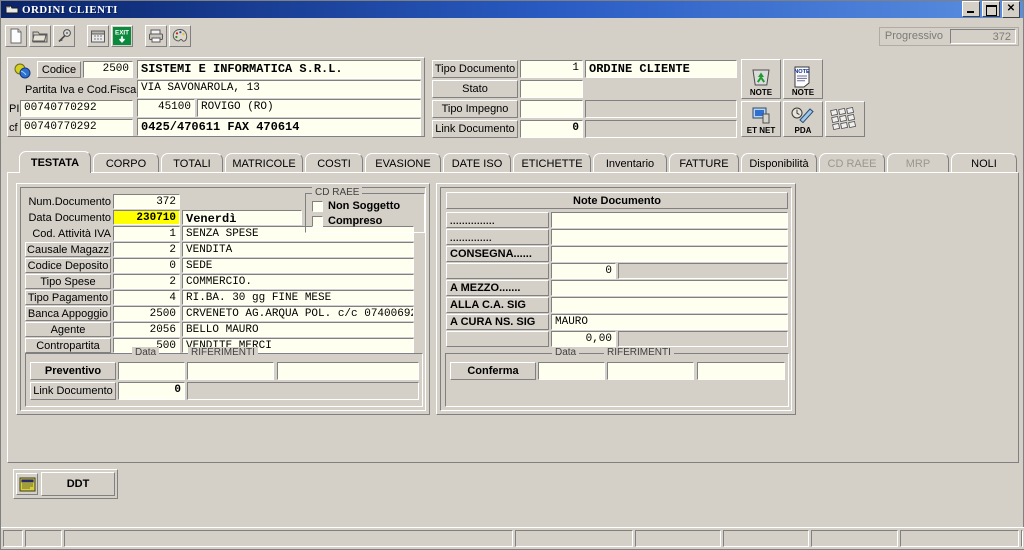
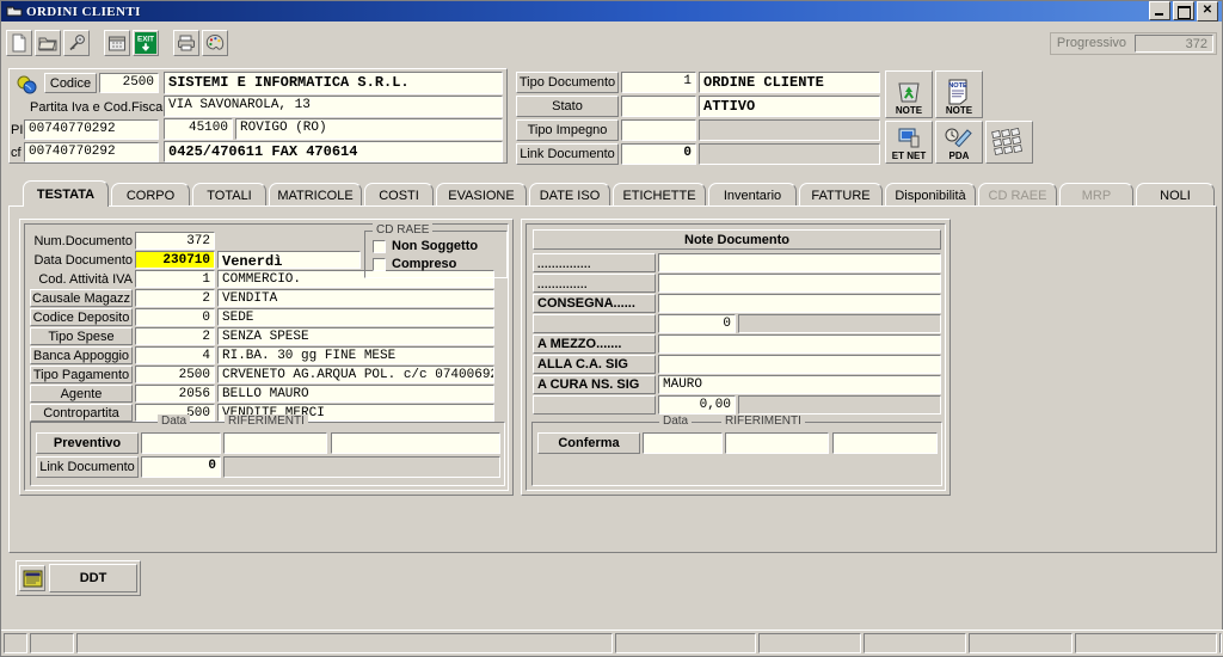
  ORDINI CLIENTI
  ✕
  Progressivo
  372
  Codice
  2500
  Partita Iva e Cod.Fisca
  PI
  00740770292
  cf
  00740770292
  SISTEMI E INFORMATICA S.R.L.
  VIA SAVONAROLA, 13
  45100
  ROVIGO (RO)
  0425/470611 FAX 470614
  Tipo Documento
  1
  ORDINE CLIENTE
  Stato
+ ATTIVO
  Tipo Impegno
  Link Documento
  0
  NOTE
  NOTE
  ET NET
  PDA
  TESTATA
  CORPO
  TOTALI
  MATRICOLE
  COSTI
  EVASIONE
  DATE ISO
  ETICHETTE
  Inventario
  FATTURE
  Disponibilità
  CD RAEE
  MRP
  NOLI
  Num.Documento
  372
  Data Documento
  230710
  Venerdì
  Cod. Attività IVA
  1
- SENZA SPESE
+ COMMERCIO.
  Causale Magazz
  2
  VENDITA
  Codice Deposito
  0
  SEDE
  Tipo Spese
  2
- COMMERCIO.
+ SENZA SPESE
- Tipo Pagamento
+ Banca Appoggio
  4
  RI.BA. 30 gg FINE MESE
- Banca Appoggio
+ Tipo Pagamento
  2500
  CRVENETO AG.ARQUA POL. c/c 07400692
  Agente
  2056
  BELLO MAURO
  Contropartita
  500
  VENDITE MERCI
  CD RAEE
  Non Soggetto
  Compreso
  Data
  RIFERIMENTI
  Preventivo
  Link Documento
  0
  Note Documento
  ...............
  ..............
  CONSEGNA......
  0
  A MEZZO.......
  ALLA C.A. SIG
  A CURA NS. SIG
  MAURO
  0,00
  Data
  RIFERIMENTI
  Conferma
  DDT
